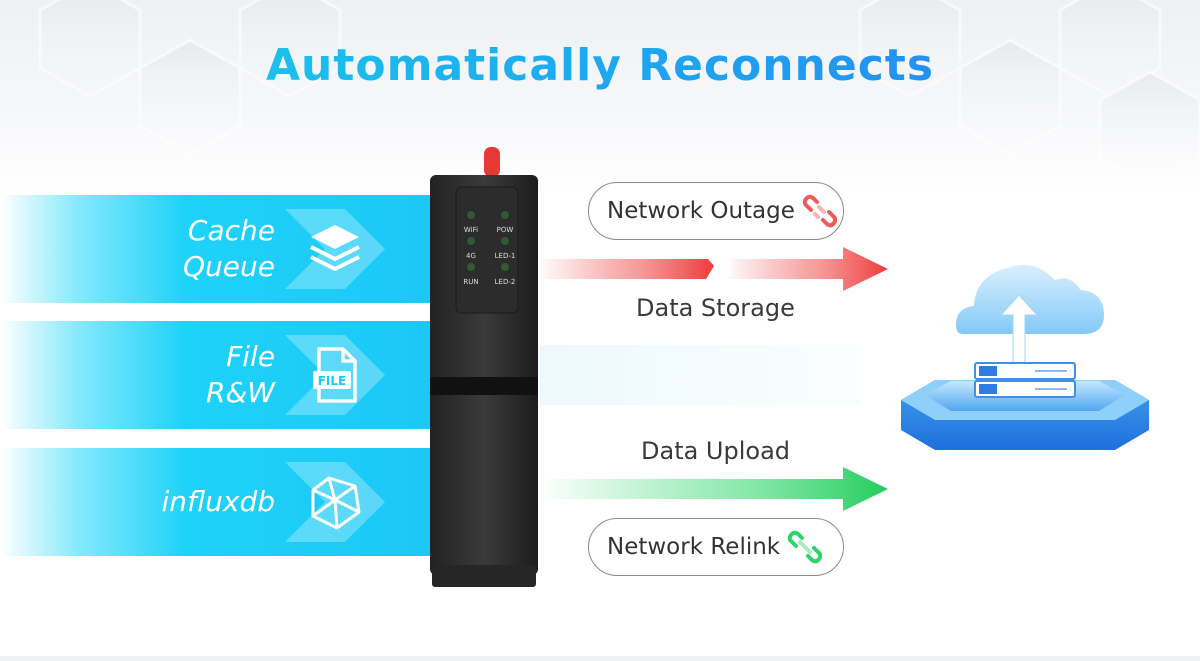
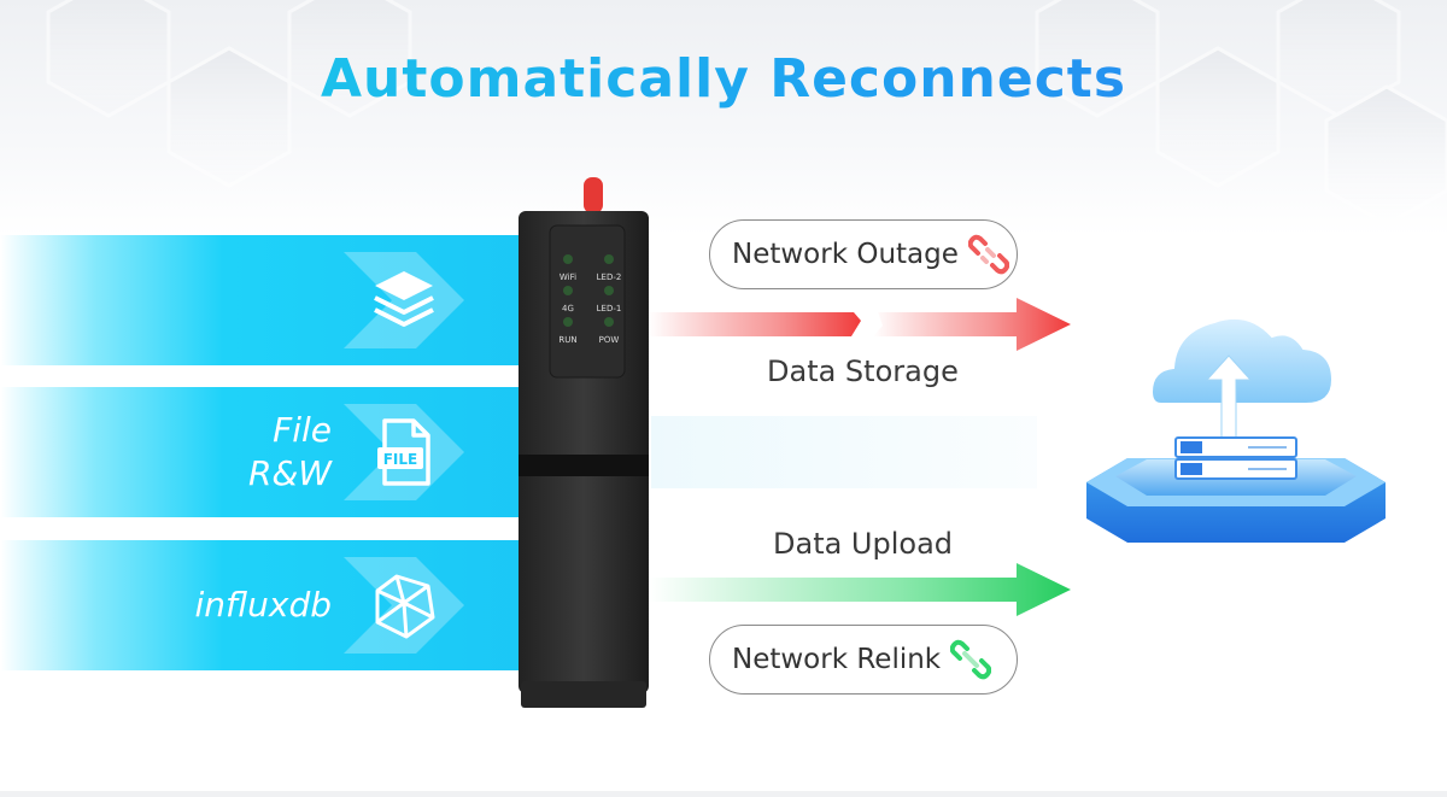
  Automatically Reconnects
- Cache
- Queue
  File
  R&W
  FILE
  influxdb
  WiFi
- POW
+ LED-2
  4G
  LED-1
  RUN
- LED-2
+ POW
  Network Outage
  Data Storage
  Data Upload
  Network Relink
